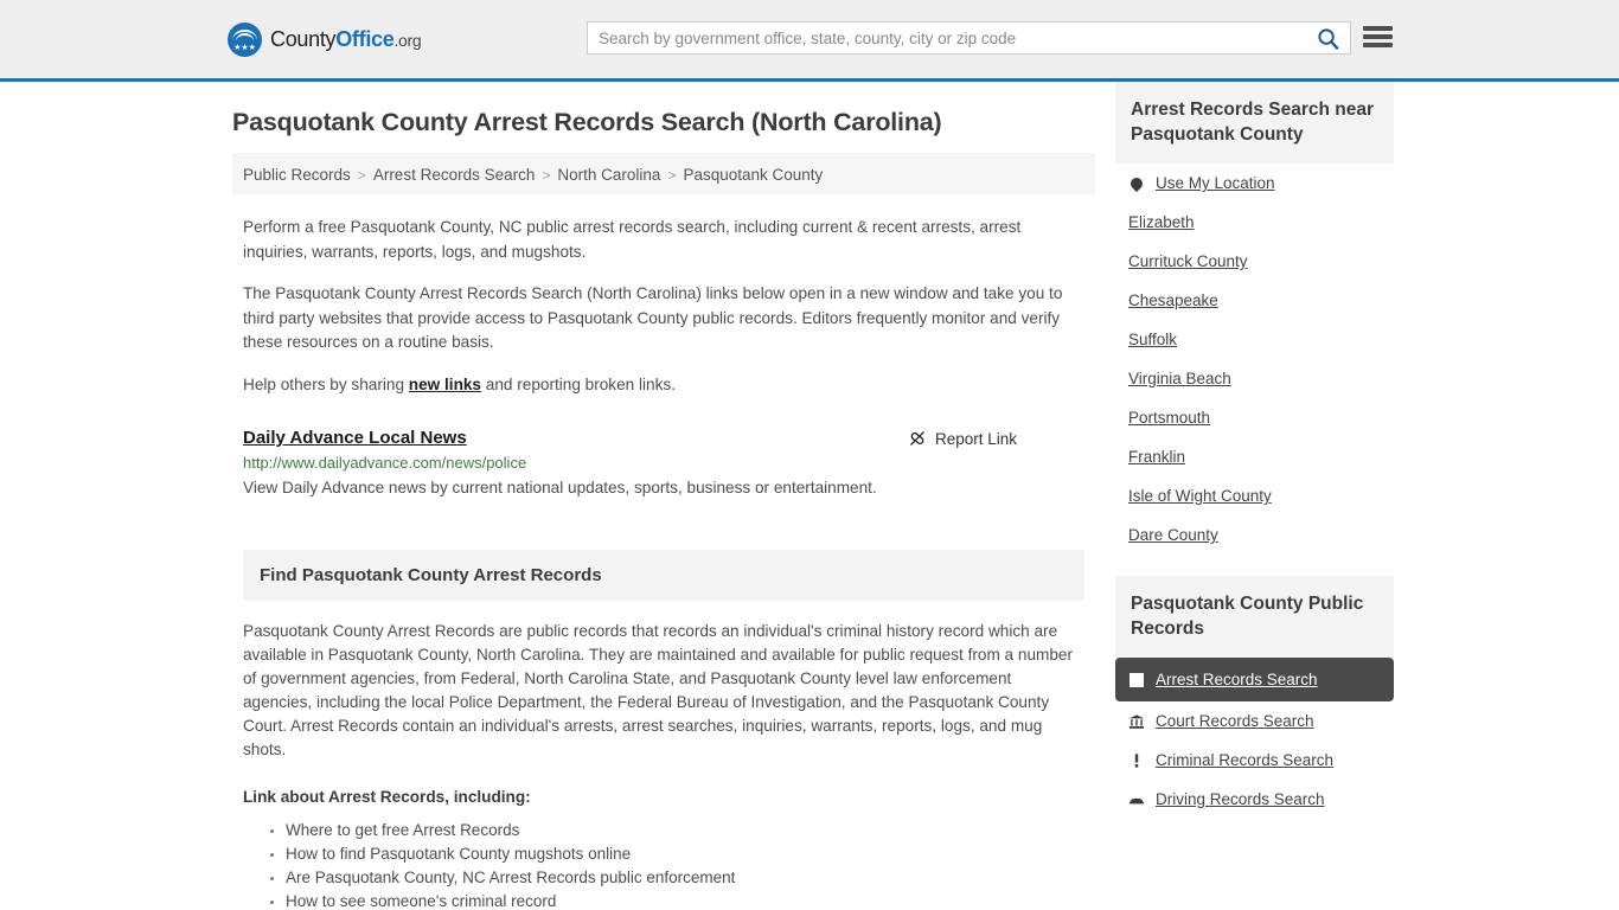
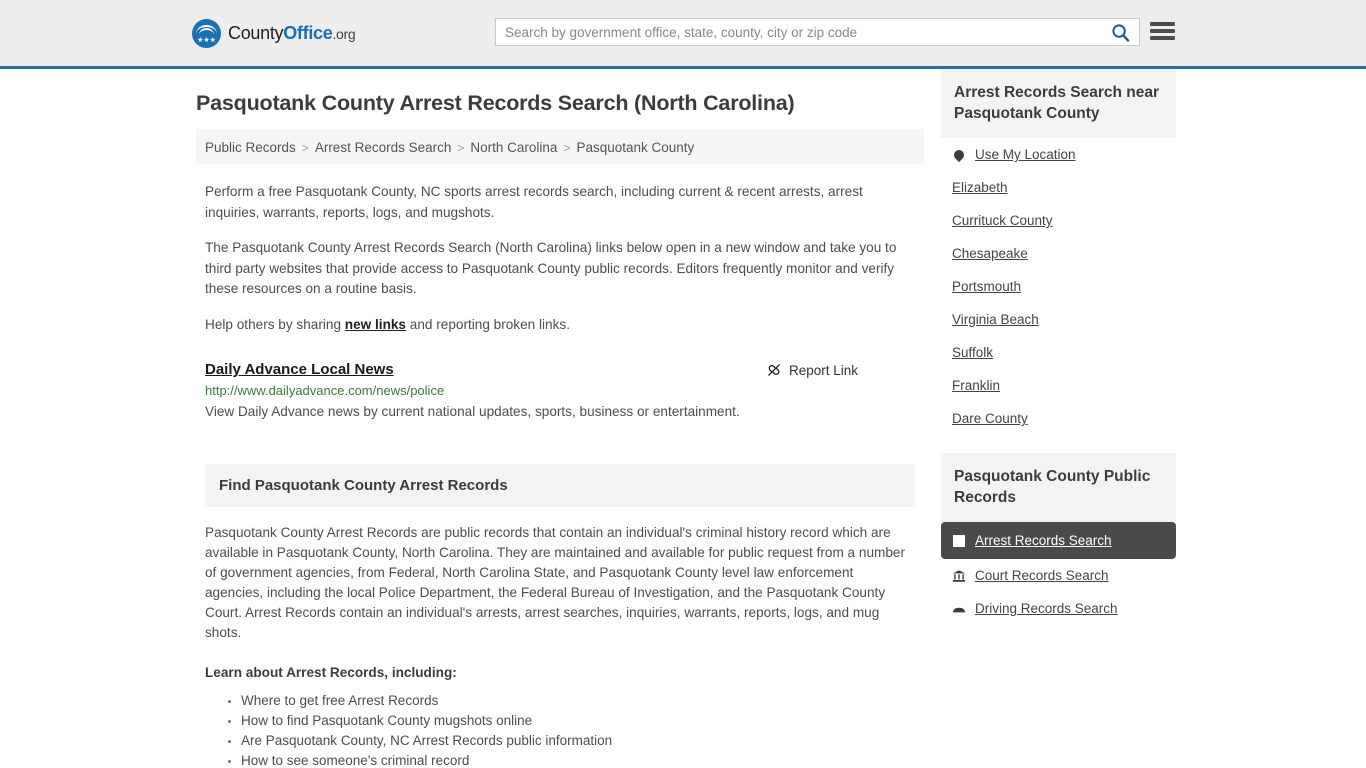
  CountyOffice.org
  Search by government office, state, county, city or zip code
  Pasquotank County Arrest Records Search (North Carolina)
  Public Records
  >
  Arrest Records Search
  >
  North Carolina
  >
  Pasquotank County
- Perform a free Pasquotank County, NC public arrest records search, including current & recent arrests, arrest inquiries, warrants, reports, logs, and mugshots.
+ Perform a free Pasquotank County, NC sports arrest records search, including current & recent arrests, arrest inquiries, warrants, reports, logs, and mugshots.
  The Pasquotank County Arrest Records Search (North Carolina) links below open in a new window and take you to third party websites that provide access to Pasquotank County public records. Editors frequently monitor and verify these resources on a routine basis.
  Help others by sharing new links and reporting broken links.
  Daily Advance Local News
  Report Link
  http://www.dailyadvance.com/news/police
  View Daily Advance news by current national updates, sports, business or entertainment.
  Find Pasquotank County Arrest Records
- Pasquotank County Arrest Records are public records that records an individual's criminal history record which are available in Pasquotank County, North Carolina. They are maintained and available for public request from a number of government agencies, from Federal, North Carolina State, and Pasquotank County level law enforcement agencies, including the local Police Department, the Federal Bureau of Investigation, and the Pasquotank County Court. Arrest Records contain an individual's arrests, arrest searches, inquiries, warrants, reports, logs, and mug shots.
+ Pasquotank County Arrest Records are public records that contain an individual's criminal history record which are available in Pasquotank County, North Carolina. They are maintained and available for public request from a number of government agencies, from Federal, North Carolina State, and Pasquotank County level law enforcement agencies, including the local Police Department, the Federal Bureau of Investigation, and the Pasquotank County Court. Arrest Records contain an individual's arrests, arrest searches, inquiries, warrants, reports, logs, and mug shots.
- Link about Arrest Records, including:
+ Learn about Arrest Records, including:
  Where to get free Arrest Records
  How to find Pasquotank County mugshots online
- Are Pasquotank County, NC Arrest Records public enforcement
+ Are Pasquotank County, NC Arrest Records public information
  How to see someone's criminal record
  Arrest Records Search near Pasquotank County
  Use My Location
  Elizabeth
  Currituck County
  Chesapeake
- Suffolk
+ Portsmouth
  Virginia Beach
- Portsmouth
+ Suffolk
  Franklin
- Isle of Wight County
  Dare County
  Pasquotank County Public Records
  Arrest Records Search
  Court Records Search
- Criminal Records Search
  Driving Records Search
